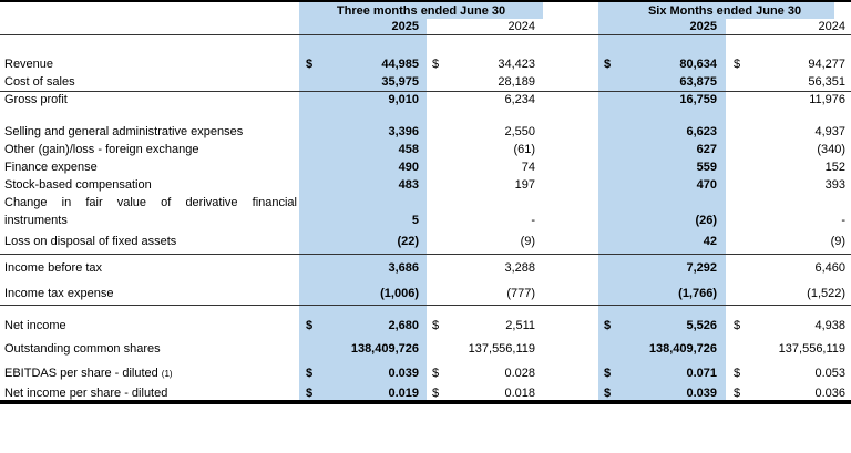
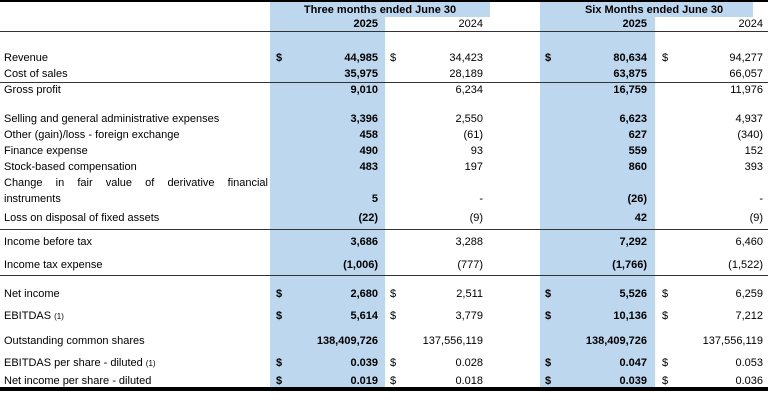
  	Three months ended June 30		Six Months ended June 30
  		2025		2024			2025		2024
  Revenue	$	44,985	$	34,423		$	80,634	$	94,277
- Cost of sales		35,975		28,189			63,875		56,351
+ Cost of sales		35,975		28,189			63,875		66,057
  Gross profit		9,010		6,234			16,759		11,976
  Selling and general administrative expenses		3,396		2,550			6,623		4,937
  Other (gain)/loss - foreign exchange		458		(61)			627		(340)
- Finance expense		490		74			559		152
+ Finance expense		490		93			559		152
- Stock-based compensation		483		197			470		393
+ Stock-based compensation		483		197			860		393
  Change in fair value of derivative financial
  instruments		5		-			(26)		-
  Loss on disposal of fixed assets		(22)		(9)			42		(9)
  Income before tax		3,686		3,288			7,292		6,460
  Income tax expense		(1,006)		(777)			(1,766)		(1,522)
- Net income	$	2,680	$	2,511		$	5,526	$	4,938
+ Net income	$	2,680	$	2,511		$	5,526	$	6,259
+ EBITDAS (1)	$	5,614	$	3,779		$	10,136	$	7,212
  Outstanding common shares		138,409,726		137,556,119			138,409,726		137,556,119
- EBITDAS per share - diluted (1)	$	0.039	$	0.028		$	0.071	$	0.053
+ EBITDAS per share - diluted (1)	$	0.039	$	0.028		$	0.047	$	0.053
  Net income per share - diluted	$	0.019	$	0.018		$	0.039	$	0.036
